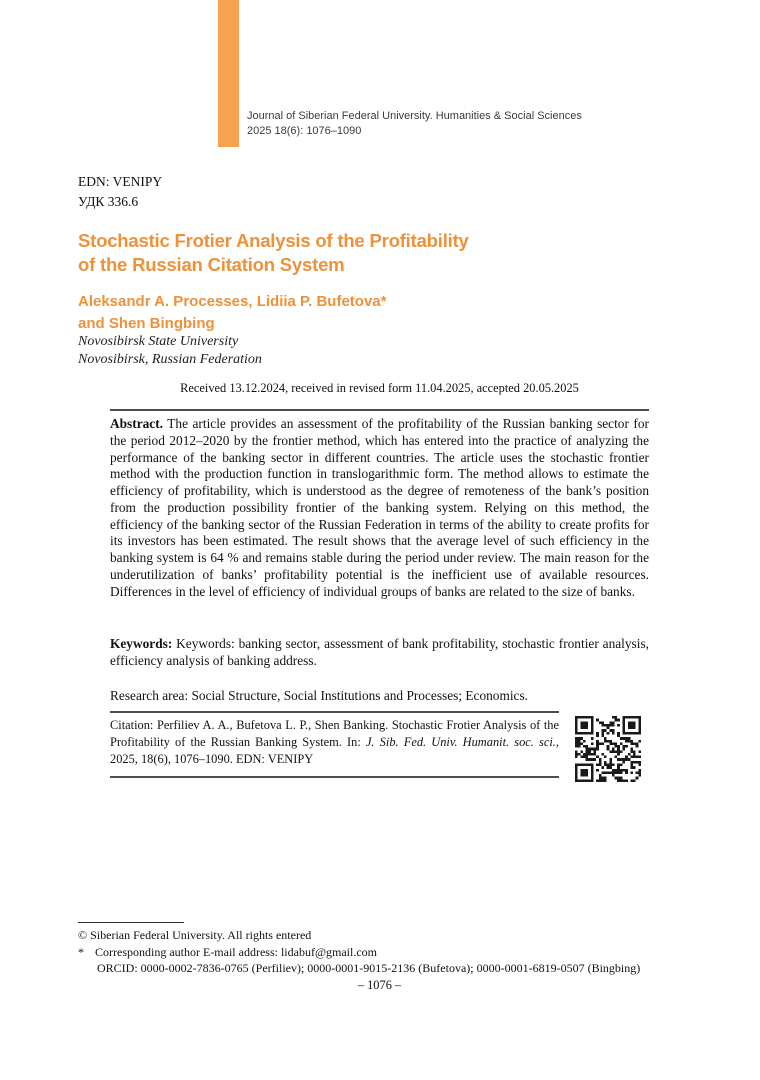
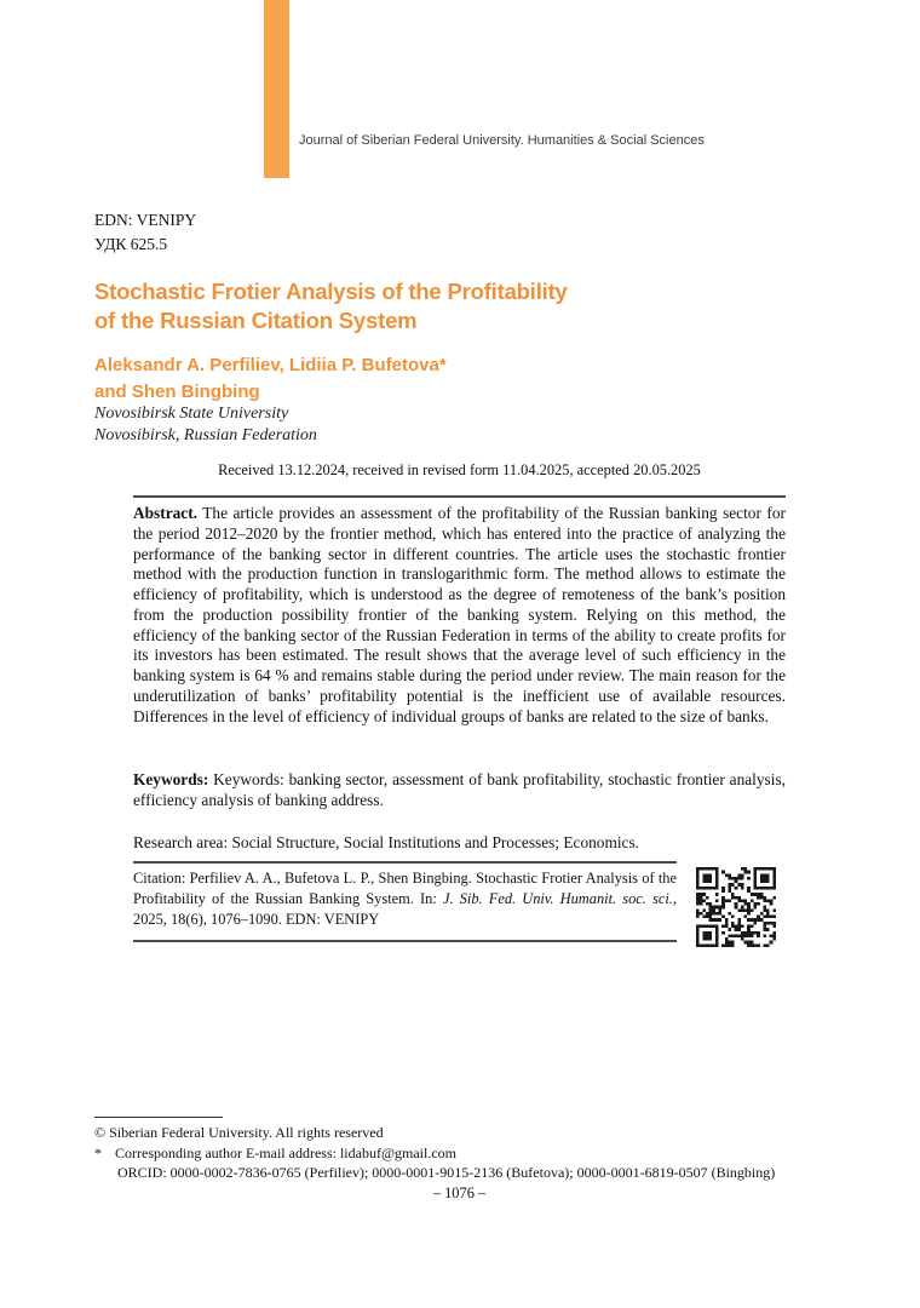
  Journal of Siberian Federal University. Humanities & Social Sciences
- 2025 18(6): 1076–1090
  EDN: VENIPY
- УДК 336.6
+ УДК 625.5
  Stochastic Frotier Analysis of the Profitability
  of the Russian Citation System
- Aleksandr A. Processes, Lidiia P. Bufetova*
+ Aleksandr A. Perfiliev, Lidiia P. Bufetova*
  and Shen Bingbing
  Novosibirsk State University
  Novosibirsk, Russian Federation
  Received 13.12.2024, received in revised form 11.04.2025, accepted 20.05.2025
  Abstract. The article provides an assessment of the profitability of the Russian banking sector for the period 2012–2020 by the frontier method, which has entered into the practice of analyzing the performance of the banking sector in different countries. The article uses the stochastic frontier method with the production function in translogarithmic form. The method allows to estimate the efficiency of profitability, which is understood as the degree of remoteness of the bank’s position from the production possibility frontier of the banking system. Relying on this method, the efficiency of the banking sector of the Russian Federation in terms of the ability to create profits for its investors has been estimated. The result shows that the average level of such efficiency in the banking system is 64 % and remains stable during the period under review. The main reason for the underutilization of banks’ profitability potential is the inefficient use of available resources. Differences in the level of efficiency of individual groups of banks are related to the size of banks.
  Keywords: Keywords: banking sector, assessment of bank profitability, stochastic frontier analysis, efficiency analysis of banking address.
  Research area: Social Structure, Social Institutions and Processes; Economics.
- Citation: Perfiliev A. A., Bufetova L. P., Shen Banking. Stochastic Frotier Analysis of the Profitability of the Russian Banking System. In: J. Sib. Fed. Univ. Humanit. soc. sci., 2025, 18(6), 1076–1090. EDN: VENIPY
+ Citation: Perfiliev A. A., Bufetova L. P., Shen Bingbing. Stochastic Frotier Analysis of the Profitability of the Russian Banking System. In: J. Sib. Fed. Univ. Humanit. soc. sci., 2025, 18(6), 1076–1090. EDN: VENIPY
- © Siberian Federal University. All rights entered
+ © Siberian Federal University. All rights reserved
  * Corresponding author E-mail address: lidabuf@gmail.com
  ORCID: 0000-0002-7836-0765 (Perfiliev); 0000-0001-9015-2136 (Bufetova); 0000-0001-6819-0507 (Bingbing)
  – 1076 –
